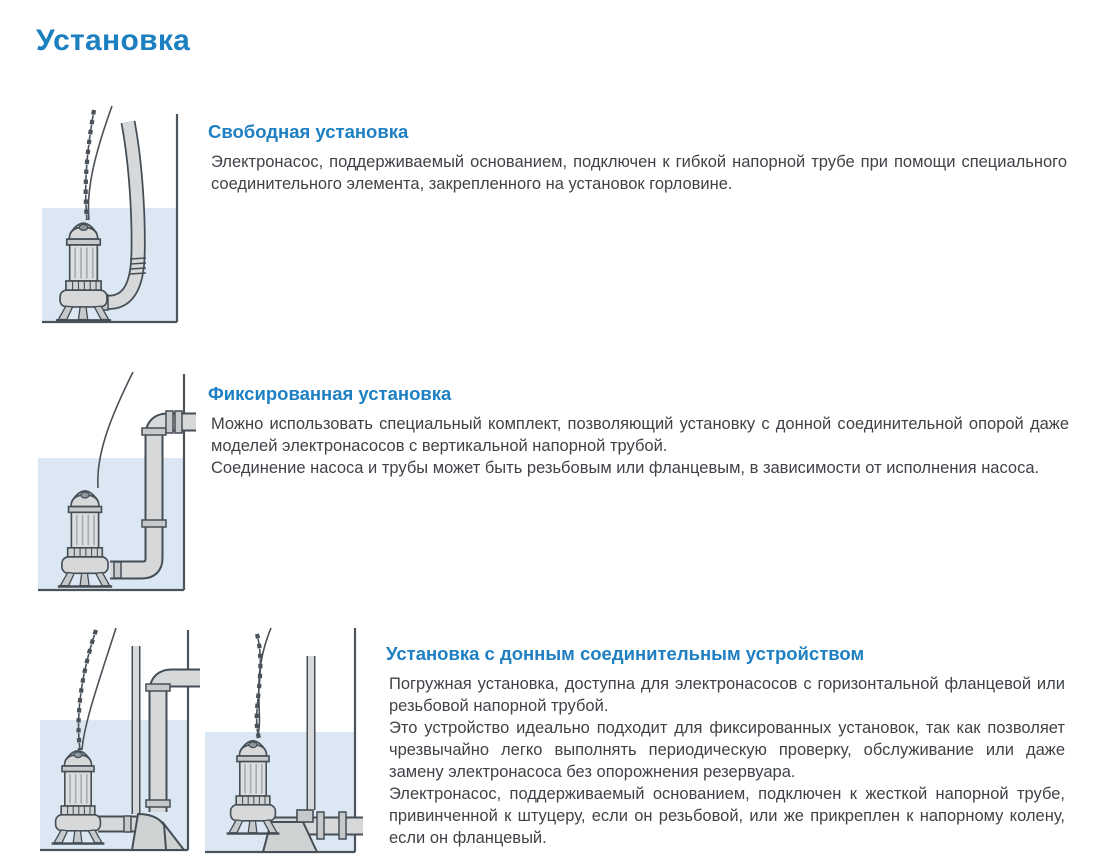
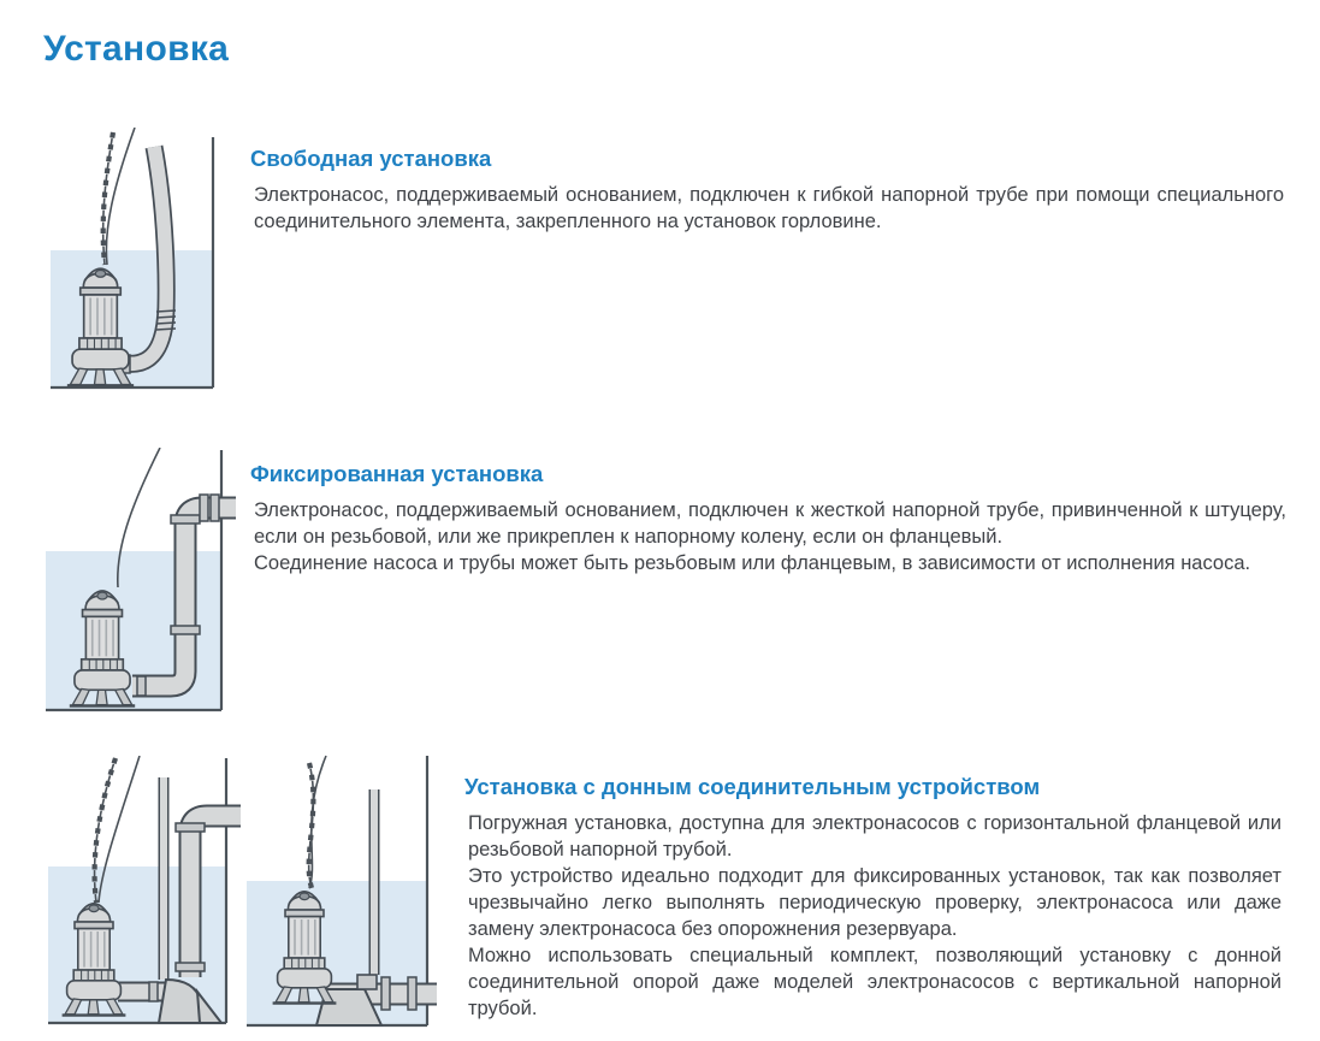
  Установка
  Свободная установка
  Электронасос, поддерживаемый основанием, подключен к гибкой напорной трубе при помощи специального соединительного элемента, закрепленного на установок горловине.
  Фиксированная установка
- Можно использовать специальный комплект, позволяющий установку с донной соединительной опорой даже моделей электронасосов с вертикальной напорной трубой.
+ Электронасос, поддерживаемый основанием, подключен к жесткой напорной трубе, привинченной к штуцеру, если он резьбовой, или же прикреплен к напорному колену, если он фланцевый.
  Соединение насоса и трубы может быть резьбовым или фланцевым, в зависимости от исполнения насоса.
  Установка с донным соединительным устройством
  Погружная установка, доступна для электронасосов с горизонтальной фланцевой или резьбовой напорной трубой.
- Это устройство идеально подходит для фиксированных установок, так как позволяет чрезвычайно легко выполнять периодическую проверку, обслуживание или даже замену электронасоса без опорожнения резервуара.
+ Это устройство идеально подходит для фиксированных установок, так как позволяет чрезвычайно легко выполнять периодическую проверку, электронасоса или даже замену электронасоса без опорожнения резервуара.
- Электронасос, поддерживаемый основанием, подключен к жесткой напорной трубе, привинченной к штуцеру, если он резьбовой, или же прикреплен к напорному колену, если он фланцевый.
+ Можно использовать специальный комплект, позволяющий установку с донной соединительной опорой даже моделей электронасосов с вертикальной напорной трубой.
